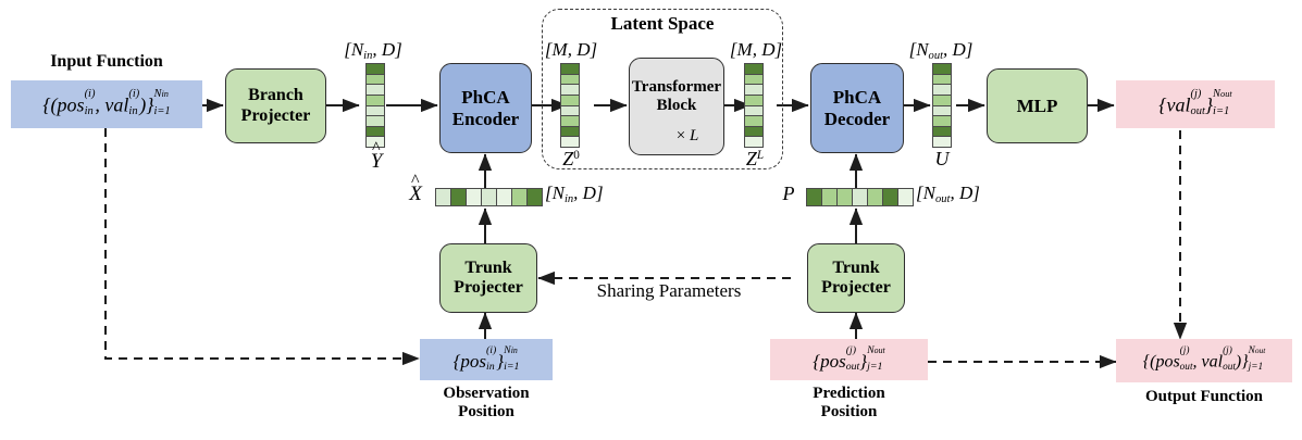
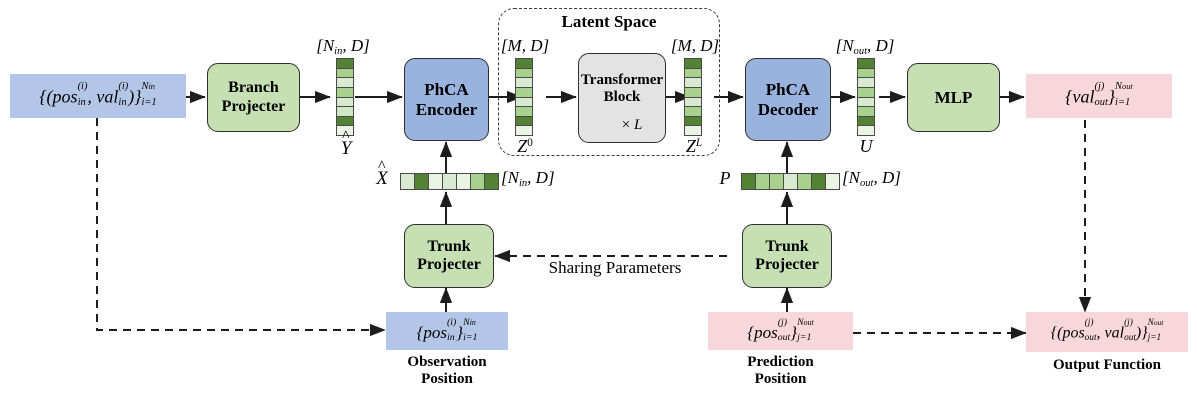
  Latent Space
- Input Function
  {(pos
  (i)
  in
  , val
  (i)
  in
  )}
  Nin
  i=1
  Branch
  Projecter
  [Nin, D]
  Y
  PhCA
  Encoder
  [M, D]
  Z0
  Transformer
  Block
  × L
  [M, D]
  ZL
  PhCA
  Decoder
  [Nout, D]
  U
  MLP
  {val
  (j)
  out
  }
  Nout
  i=1
  X
  [Nin, D]
  P
  [Nout, D]
  Trunk
  Projecter
  Trunk
  Projecter
  Sharing Parameters
  {pos
  (i)
  in
  }
  Nin
  i=1
  Observation
  Position
  {pos
  (j)
  out
  }
  Nout
  j=1
  Prediction
  Position
  {(pos
  (j)
  out
  , val
  (j)
  out
  )}
  Nout
  j=1
  Output Function
